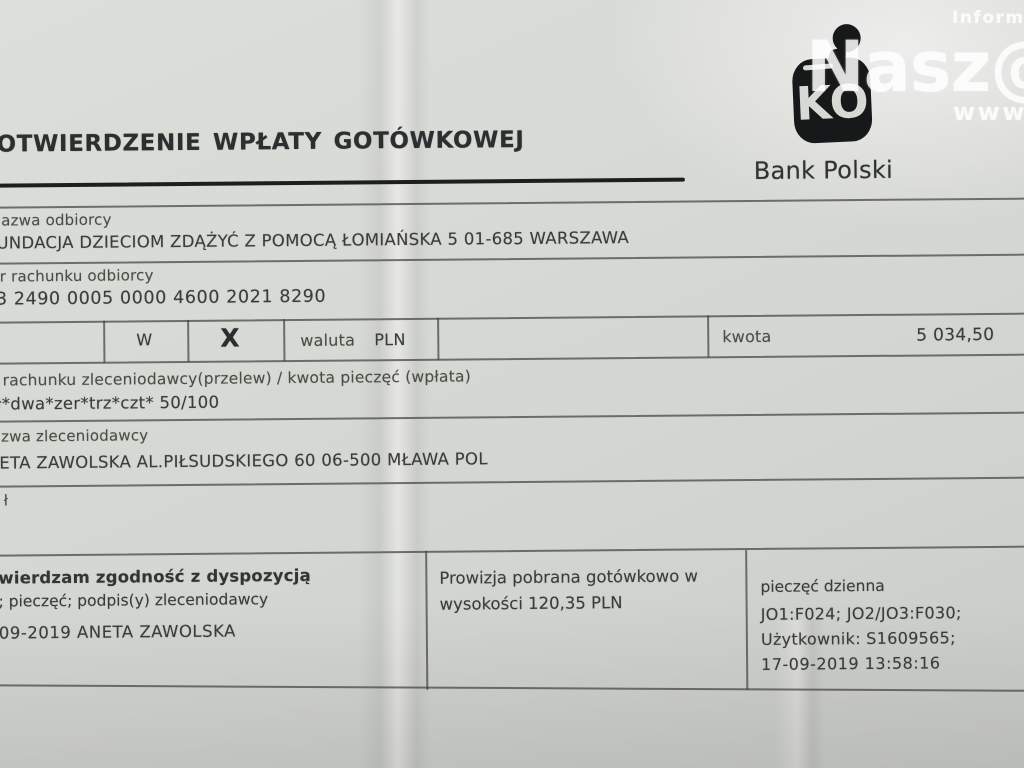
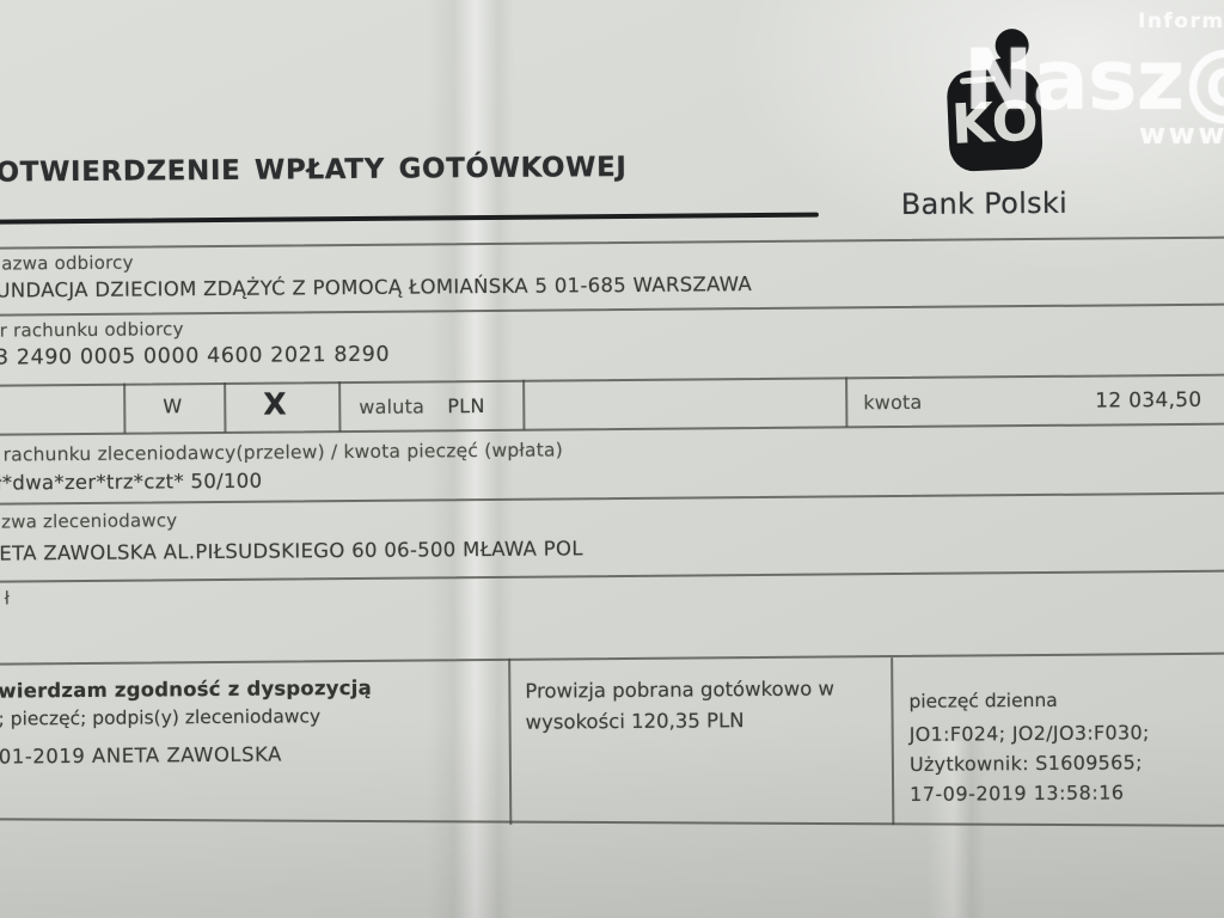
  Bank Polski
  OTWIERDZENIE WPŁATY GOTÓWKOWEJ
  azwa odbiorcy
  UNDACJA DZIECIOM ZDĄŻYĆ Z POMOCĄ ŁOMIAŃSKA 5 01-685 WARSZAWA
  r rachunku odbiorcy
  3 2490 0005 0000 4600 2021 8290
  W
  X
  waluta
  PLN
  kwota
- 5 034,50
+ 12 034,50
  rachunku zleceniodawcy(przelew) / kwota pieczęć (wpłata)
  *dwa*zer*trz*czt* 50/100
  zwa zleceniodawcy
  ETA ZAWOLSKA AL.PIŁSUDSKIEGO 60 06-500 MŁAWA POL
  ł
  wierdzam zgodność z dyspozycją
  ; pieczęć; podpis(y) zleceniodawcy
- 09-2019 ANETA ZAWOLSKA
+ 01-2019 ANETA ZAWOLSKA
  Prowizja pobrana gotówkowo w wysokości 120,35 PLN
  pieczęć dzienna
  JO1:F024; JO2/JO3:F030;
  Użytkownik: S1609565;
  17-09-2019 13:58:16
  Inform
  Nasz
  www
